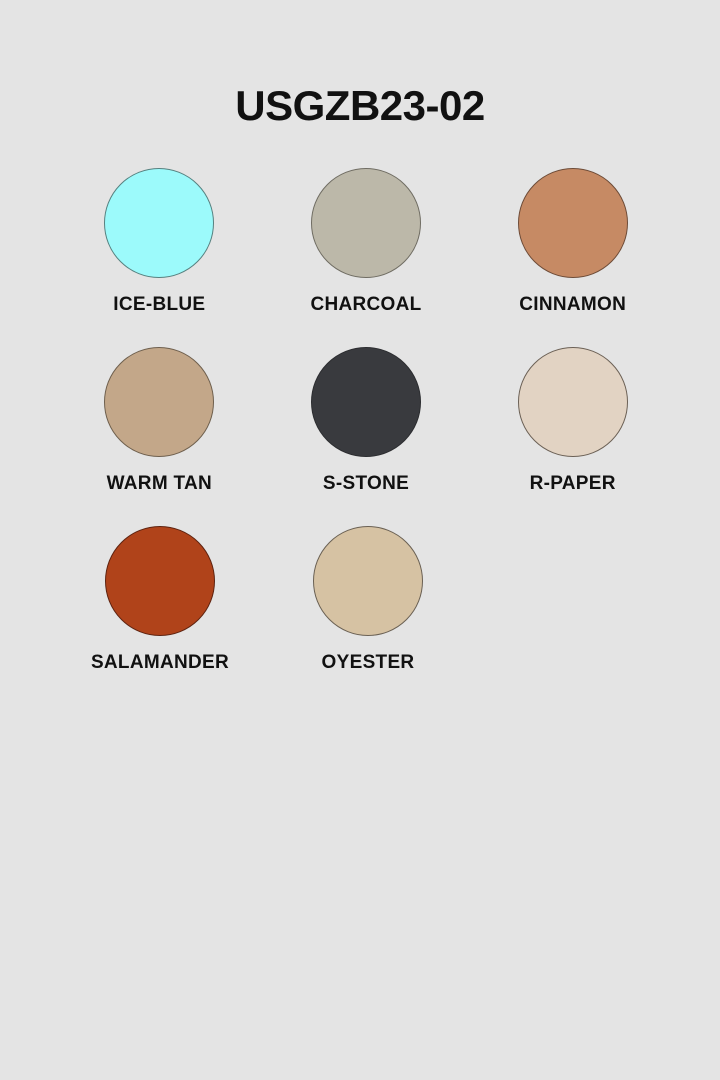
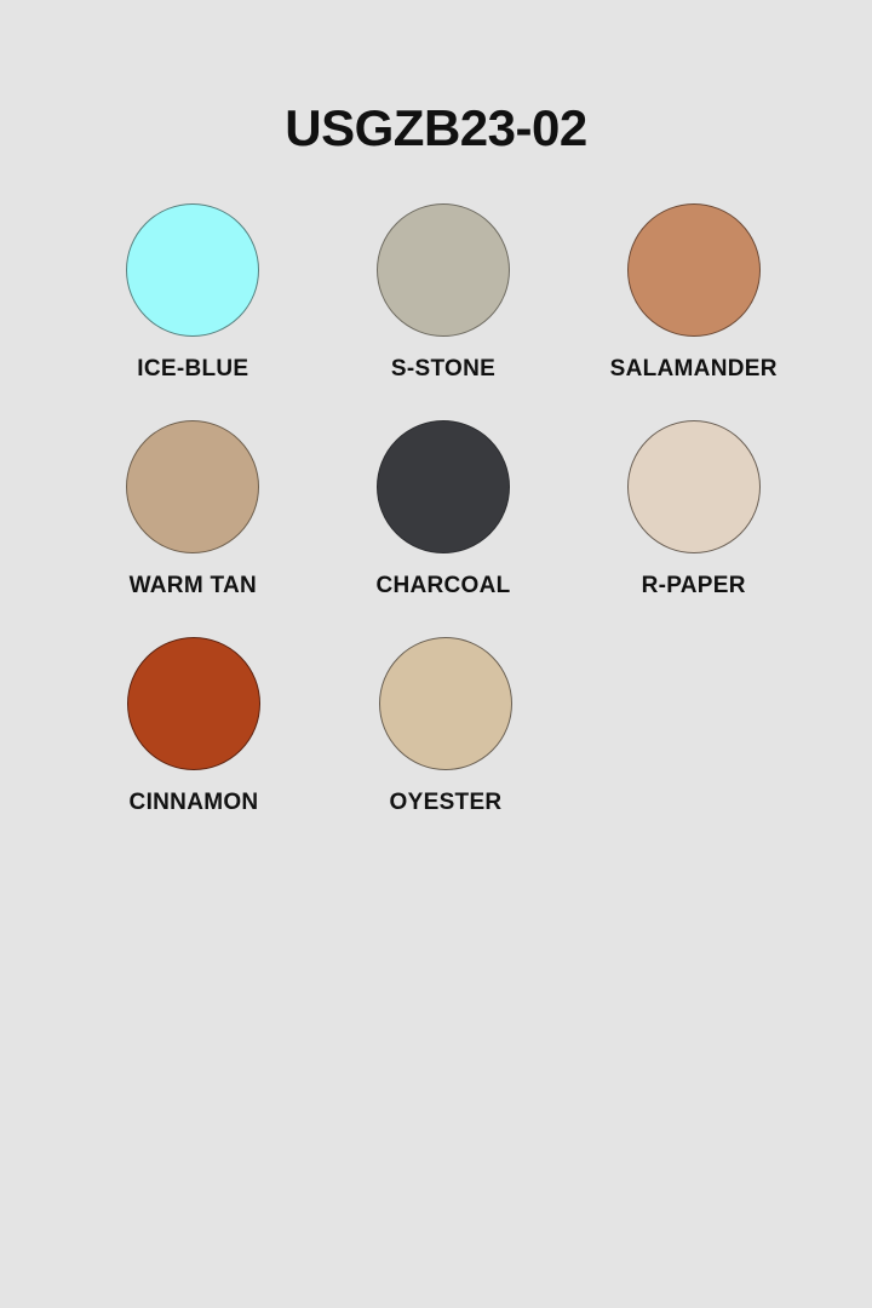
  USGZB23-02
  ICE-BLUE
- CHARCOAL
+ S-STONE
- CINNAMON
+ SALAMANDER
  WARM TAN
- S-STONE
+ CHARCOAL
  R-PAPER
- SALAMANDER
+ CINNAMON
  OYESTER
